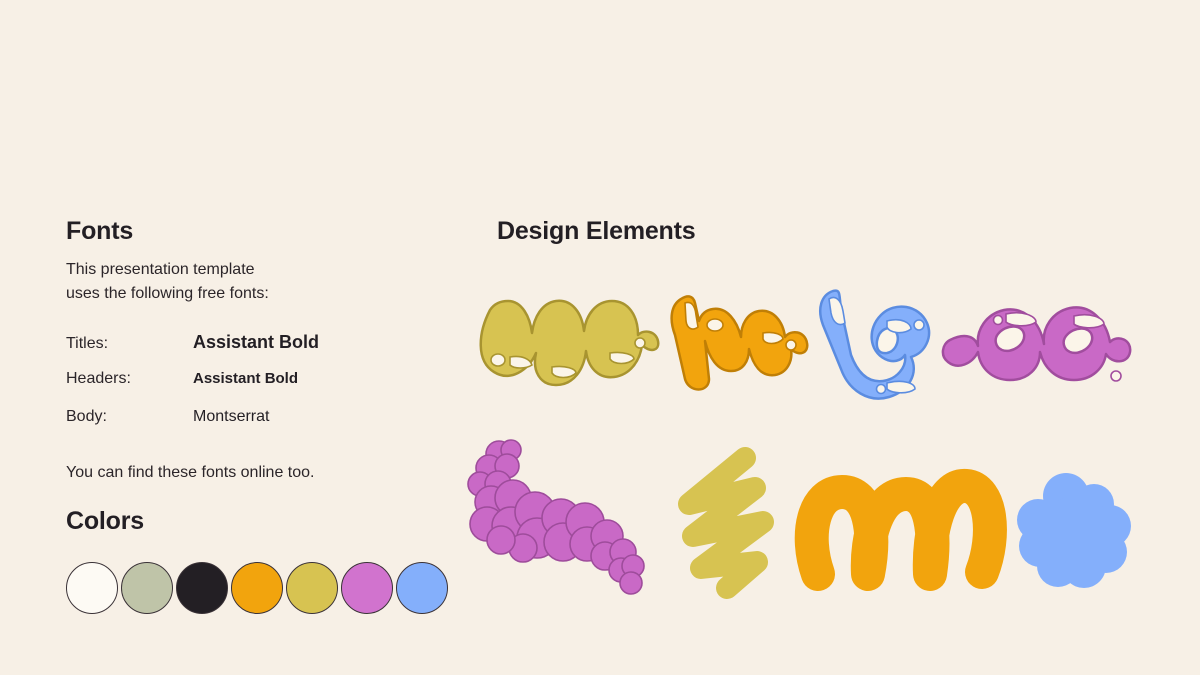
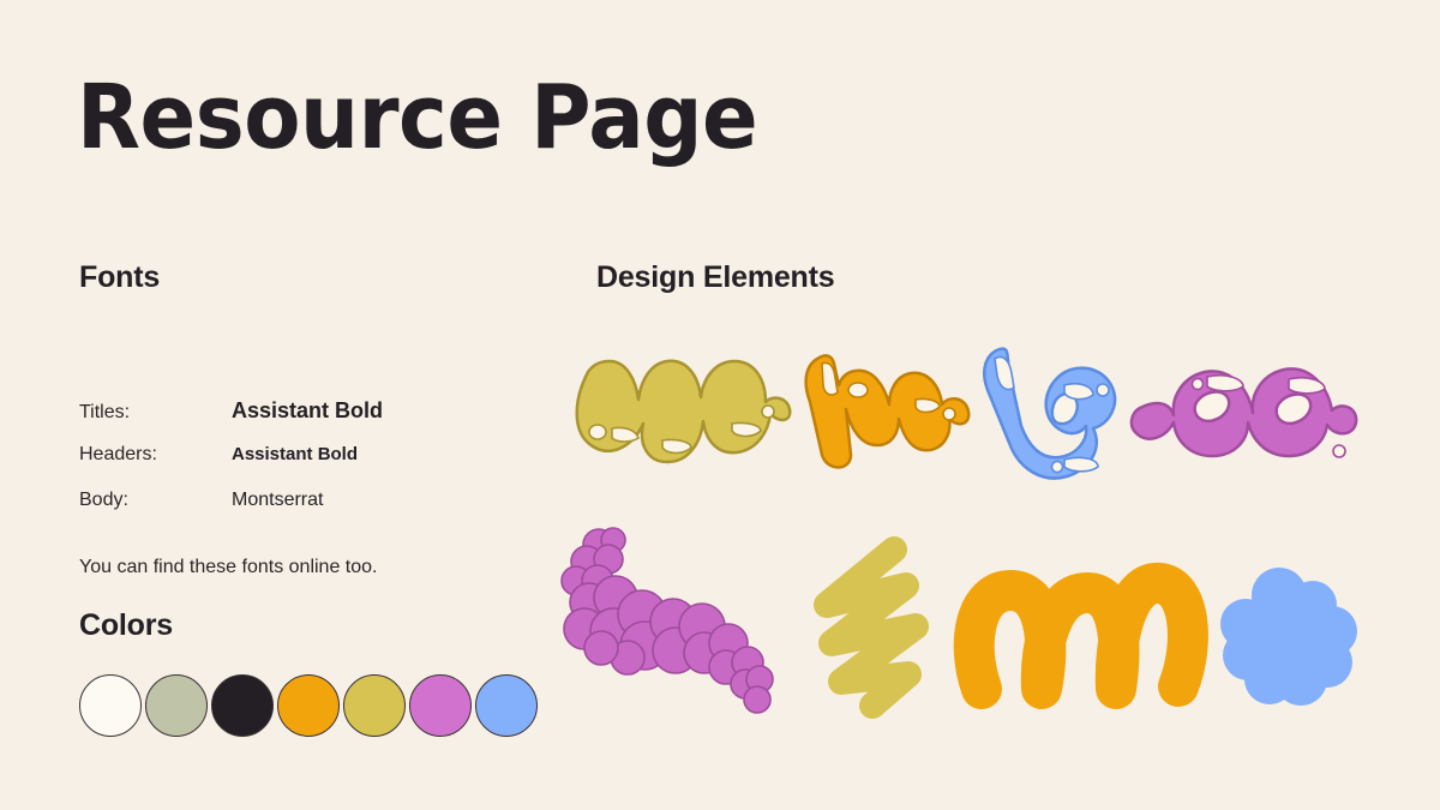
+ Resource Page
  Fonts
- This presentation template
- uses the following free fonts:
  Titles:
  Assistant Bold
  Headers:
  Assistant Bold
  Body:
  Montserrat
  You can find these fonts online too.
  Colors
  Design Elements
